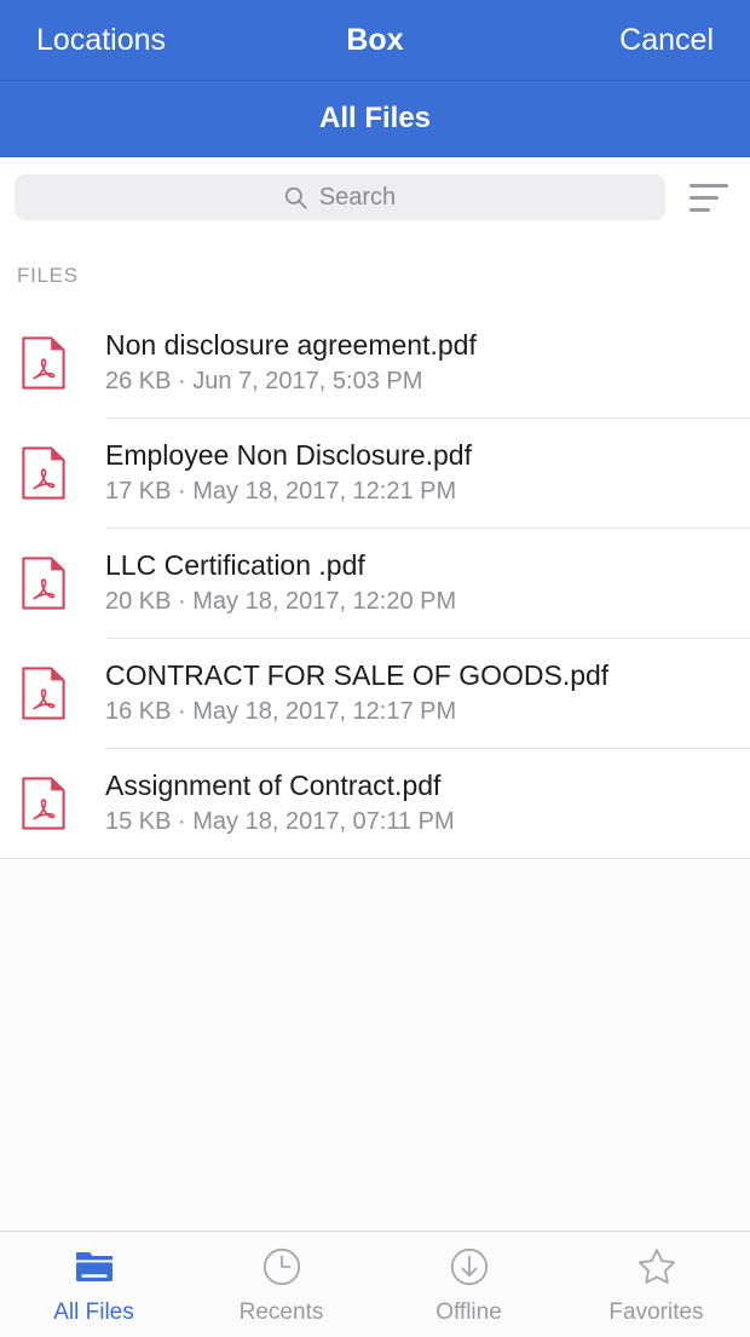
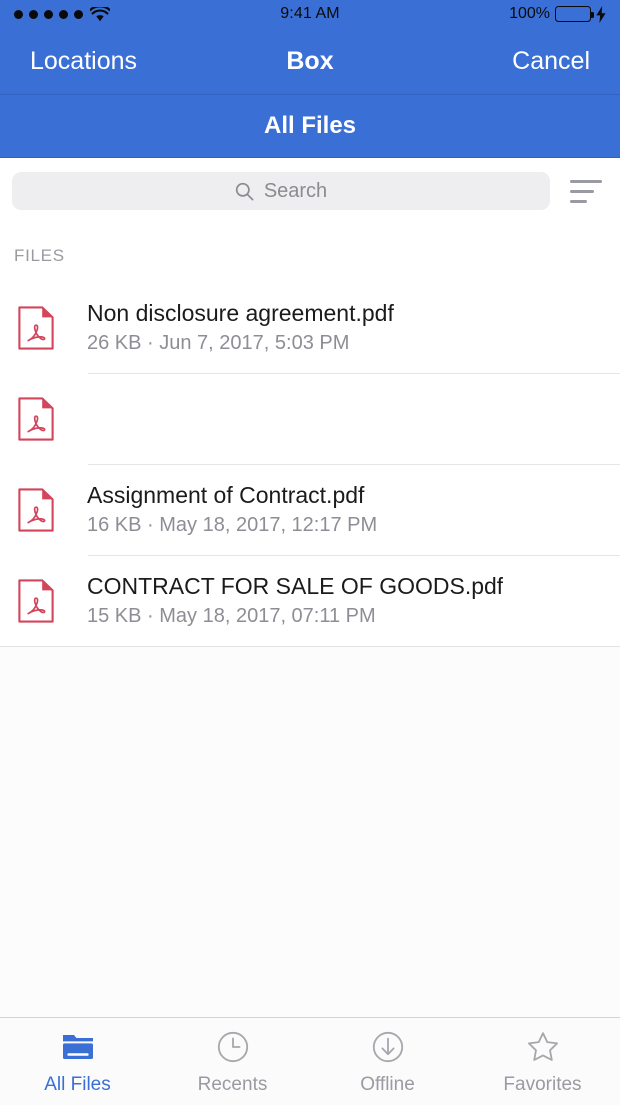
+ 9:41 AM
+ 100%
  Locations
  Box
  Cancel
  All Files
  Search
  FILES
  Non disclosure agreement.pdf
  26 KB · Jun 7, 2017, 5:03 PM
- Employee Non Disclosure.pdf
- 17 KB · May 18, 2017, 12:21 PM
- LLC Certification .pdf
- 20 KB · May 18, 2017, 12:20 PM
- CONTRACT FOR SALE OF GOODS.pdf
+ Assignment of Contract.pdf
  16 KB · May 18, 2017, 12:17 PM
- Assignment of Contract.pdf
+ CONTRACT FOR SALE OF GOODS.pdf
  15 KB · May 18, 2017, 07:11 PM
  All Files
  Recents
  Offline
  Favorites
